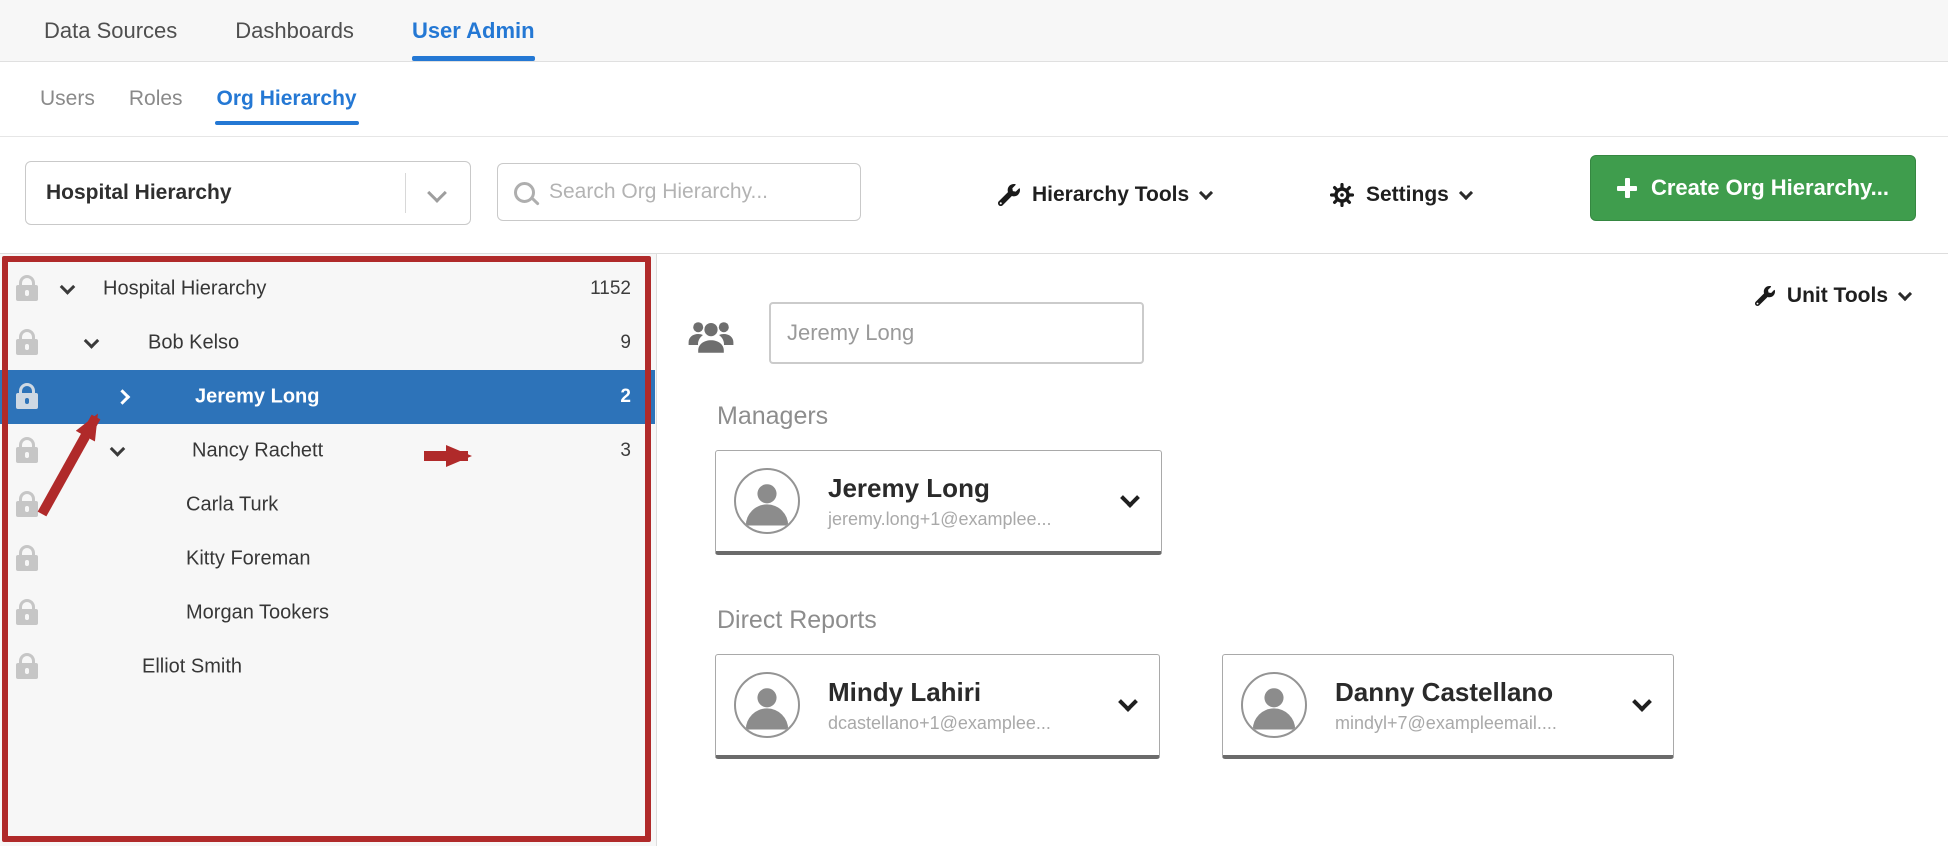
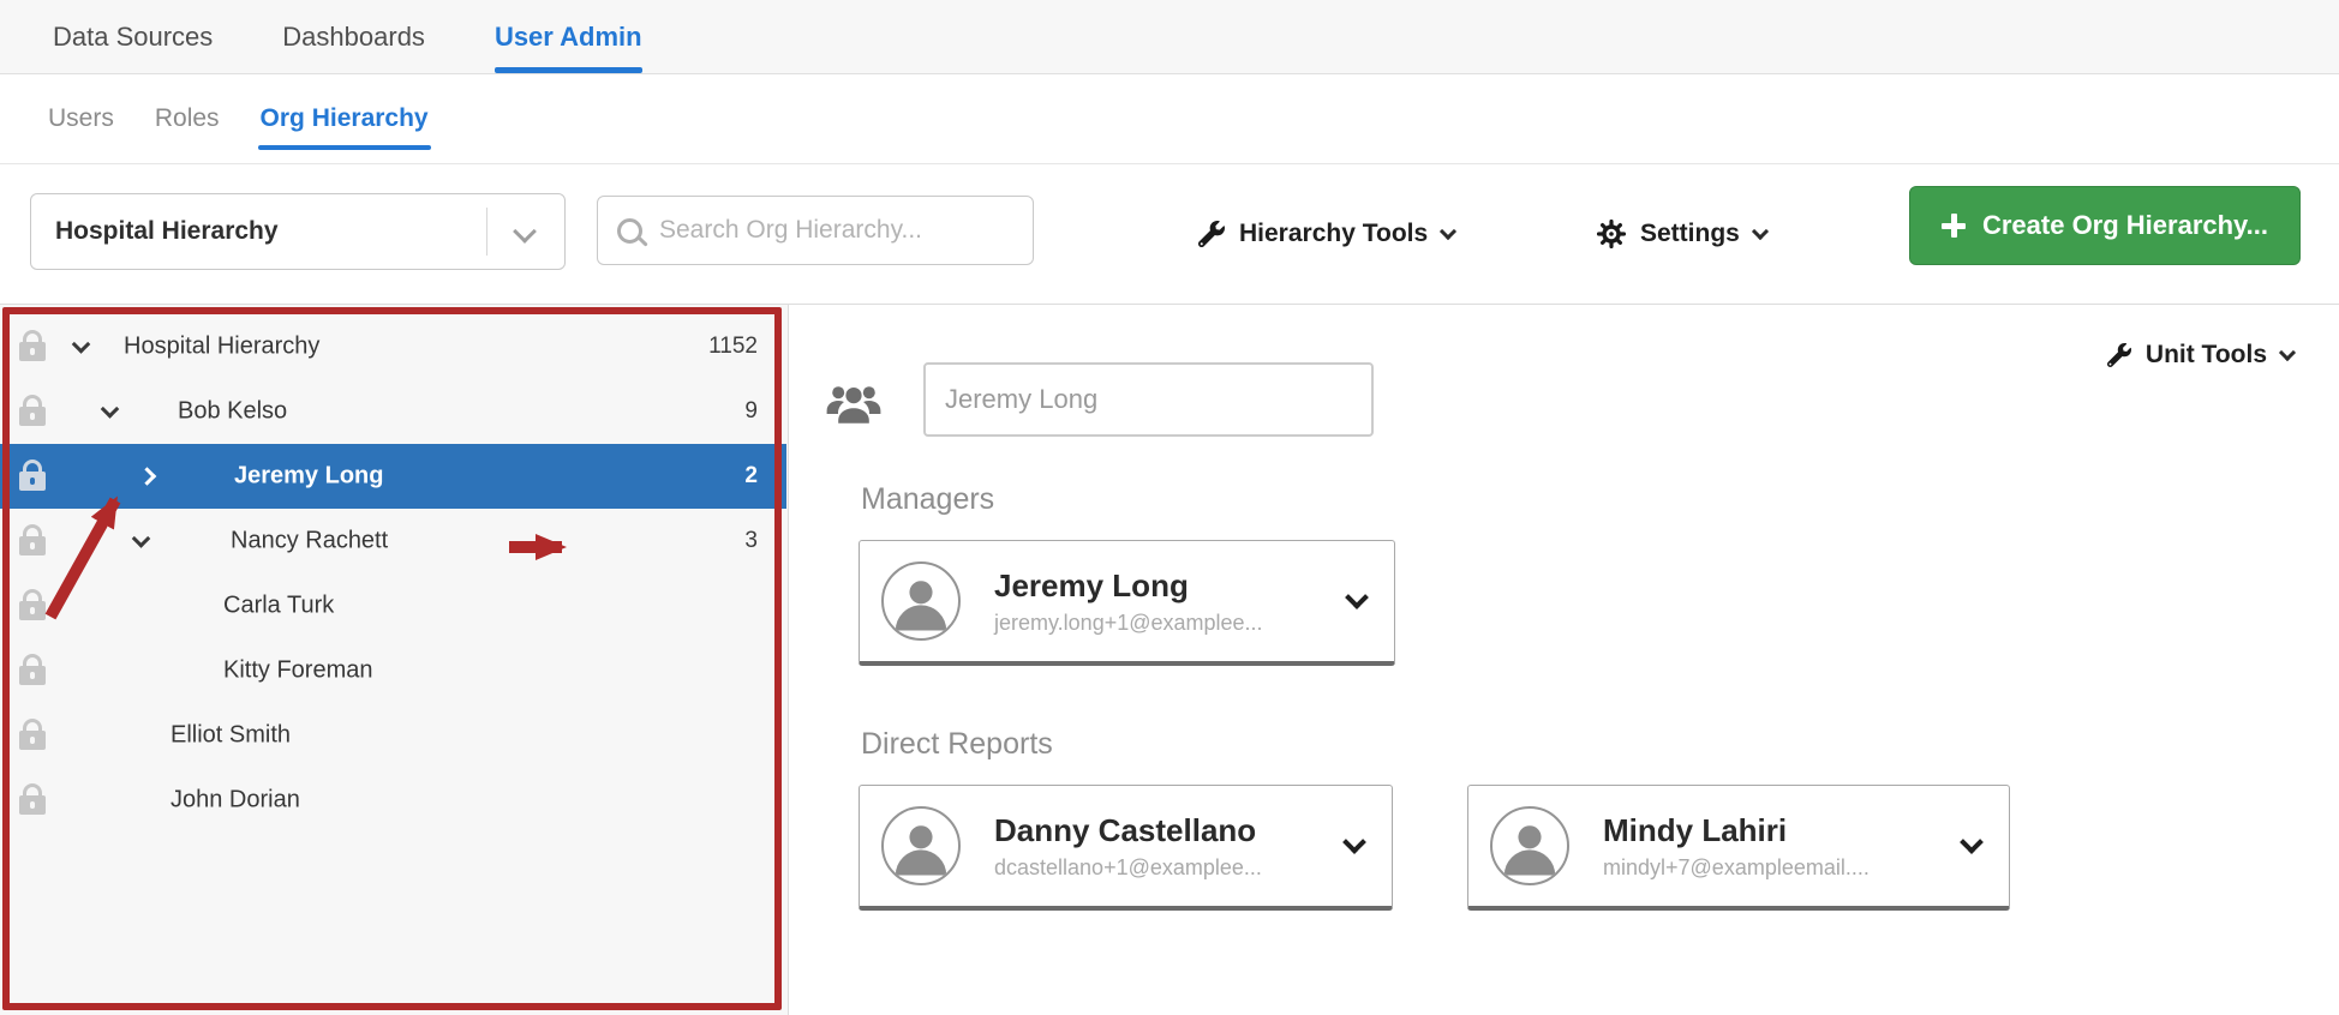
  Data Sources
  Dashboards
  User Admin
  Users
  Roles
  Org Hierarchy
  Hospital Hierarchy
  Search Org Hierarchy...
  Hierarchy Tools
  Settings
  Create Org Hierarchy...
  Hospital Hierarchy
  1152
  Bob Kelso
  9
  Jeremy Long
  2
  Nancy Rachett
  3
  Carla Turk
  Kitty Foreman
- Morgan Tookers
  Elliot Smith
+ John Dorian
  Jeremy Long
  Unit Tools
  Managers
  Jeremy Long
  jeremy.long+1@examplee...
  Direct Reports
- Mindy Lahiri
+ Danny Castellano
  dcastellano+1@examplee...
- Danny Castellano
+ Mindy Lahiri
  mindyl+7@exampleemail....
